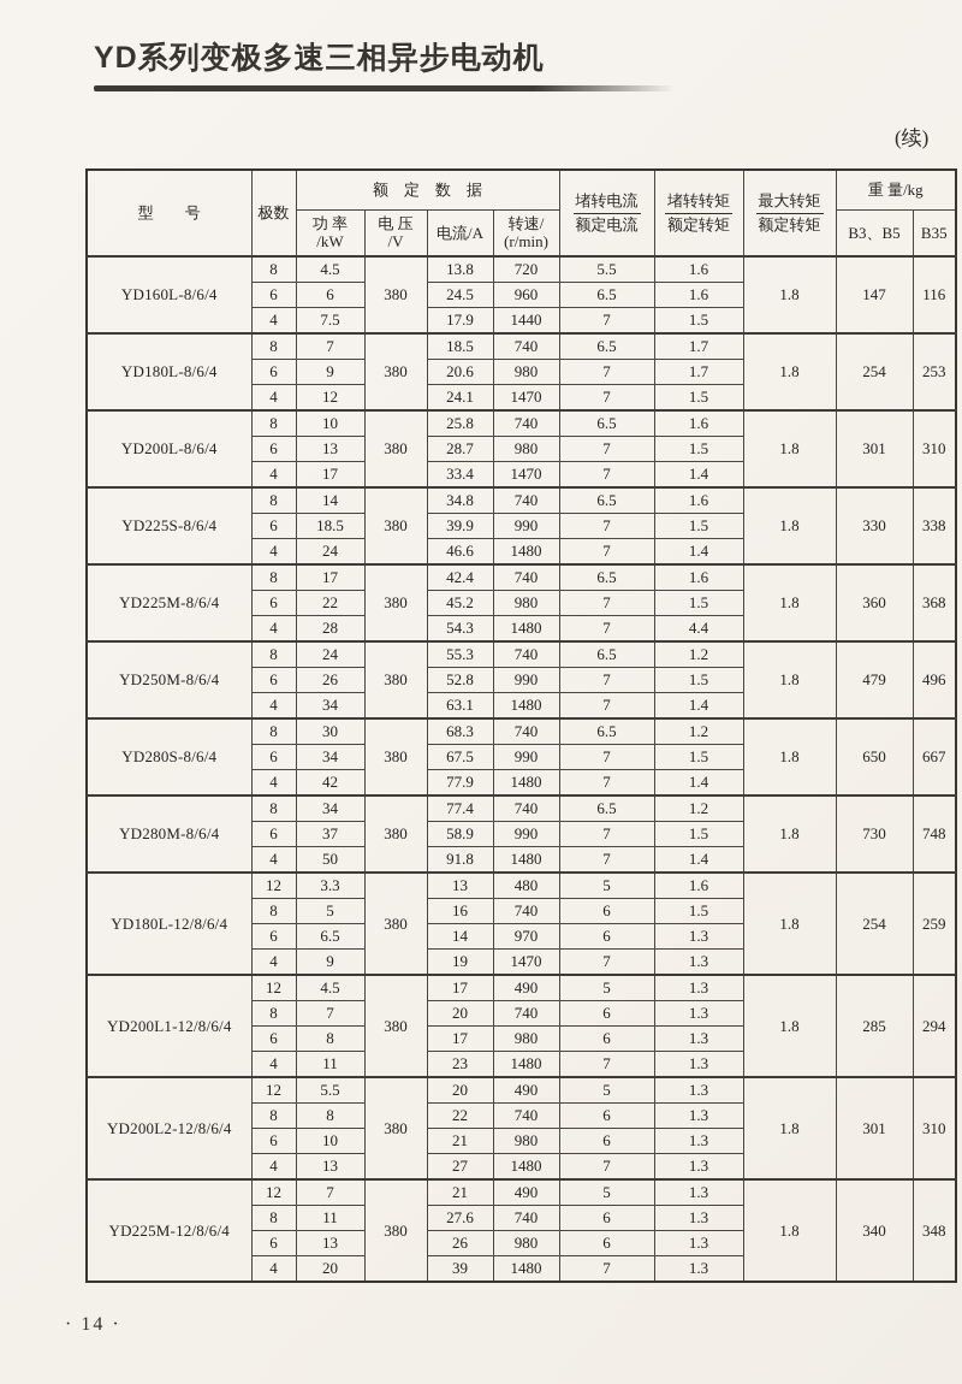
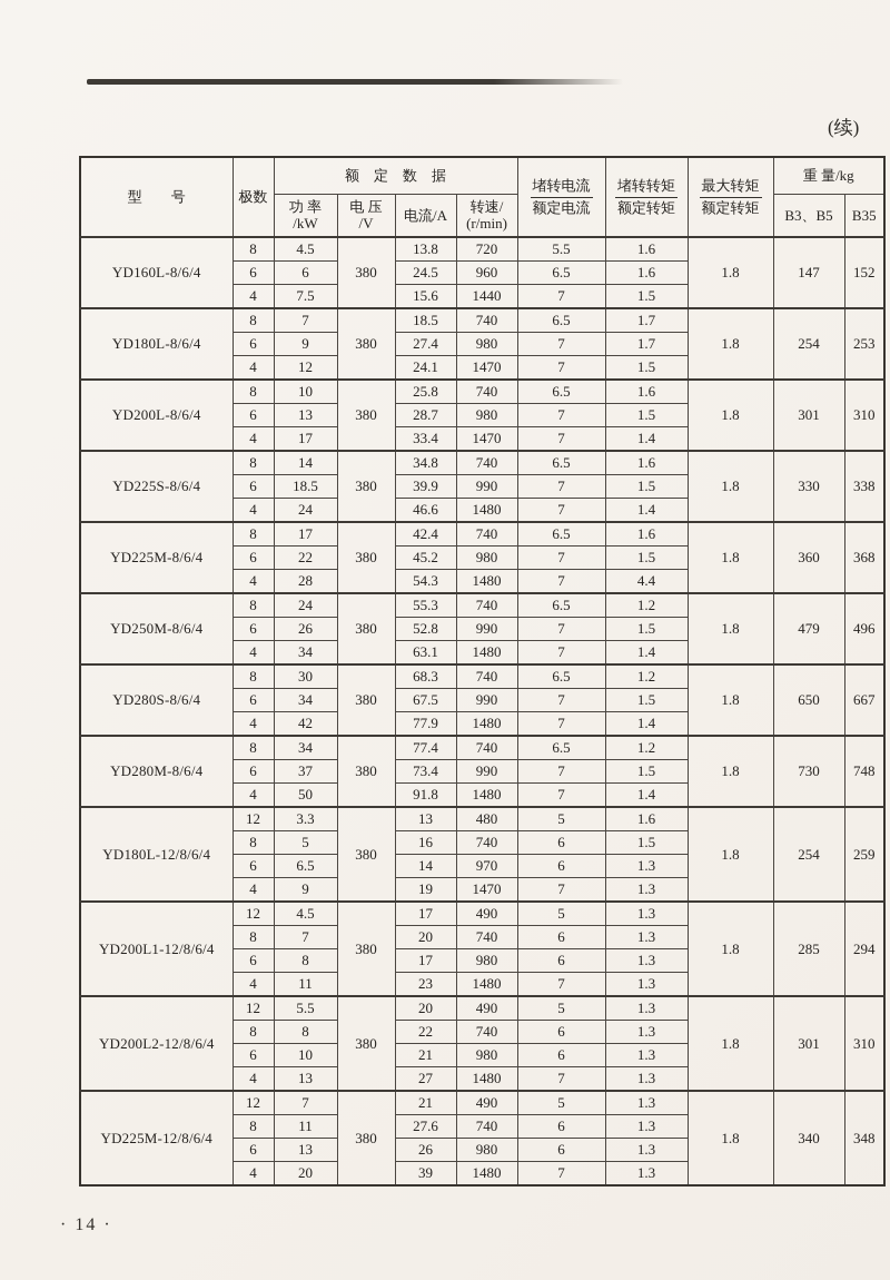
- YD系列变极多速三相异步电动机
  (续)
  型 号	极数	额 定 数 据	堵转电流 额定电流	堵转转矩 额定转矩	最大转矩 额定转矩	重 量/kg
  功 率 /kW	电 压 /V	电流/A	转速/ (r/min)	B3、B5	B35
- YD160L-8/6/4	8	4.5	380	13.8	720	5.5	1.6	1.8	147	116
+ YD160L-8/6/4	8	4.5	380	13.8	720	5.5	1.6	1.8	147	152
  6	6	24.5	960	6.5	1.6
- 4	7.5	17.9	1440	7	1.5
+ 4	7.5	15.6	1440	7	1.5
  YD180L-8/6/4	8	7	380	18.5	740	6.5	1.7	1.8	254	253
- 6	9	20.6	980	7	1.7
+ 6	9	27.4	980	7	1.7
  4	12	24.1	1470	7	1.5
  YD200L-8/6/4	8	10	380	25.8	740	6.5	1.6	1.8	301	310
  6	13	28.7	980	7	1.5
  4	17	33.4	1470	7	1.4
  YD225S-8/6/4	8	14	380	34.8	740	6.5	1.6	1.8	330	338
  6	18.5	39.9	990	7	1.5
  4	24	46.6	1480	7	1.4
  YD225M-8/6/4	8	17	380	42.4	740	6.5	1.6	1.8	360	368
  6	22	45.2	980	7	1.5
  4	28	54.3	1480	7	4.4
  YD250M-8/6/4	8	24	380	55.3	740	6.5	1.2	1.8	479	496
  6	26	52.8	990	7	1.5
  4	34	63.1	1480	7	1.4
  YD280S-8/6/4	8	30	380	68.3	740	6.5	1.2	1.8	650	667
  6	34	67.5	990	7	1.5
  4	42	77.9	1480	7	1.4
  YD280M-8/6/4	8	34	380	77.4	740	6.5	1.2	1.8	730	748
- 6	37	58.9	990	7	1.5
+ 6	37	73.4	990	7	1.5
  4	50	91.8	1480	7	1.4
  YD180L-12/8/6/4	12	3.3	380	13	480	5	1.6	1.8	254	259
  8	5	16	740	6	1.5
  6	6.5	14	970	6	1.3
  4	9	19	1470	7	1.3
  YD200L1-12/8/6/4	12	4.5	380	17	490	5	1.3	1.8	285	294
  8	7	20	740	6	1.3
  6	8	17	980	6	1.3
  4	11	23	1480	7	1.3
  YD200L2-12/8/6/4	12	5.5	380	20	490	5	1.3	1.8	301	310
  8	8	22	740	6	1.3
  6	10	21	980	6	1.3
  4	13	27	1480	7	1.3
  YD225M-12/8/6/4	12	7	380	21	490	5	1.3	1.8	340	348
  8	11	27.6	740	6	1.3
  6	13	26	980	6	1.3
  4	20	39	1480	7	1.3
  · 14 ·
